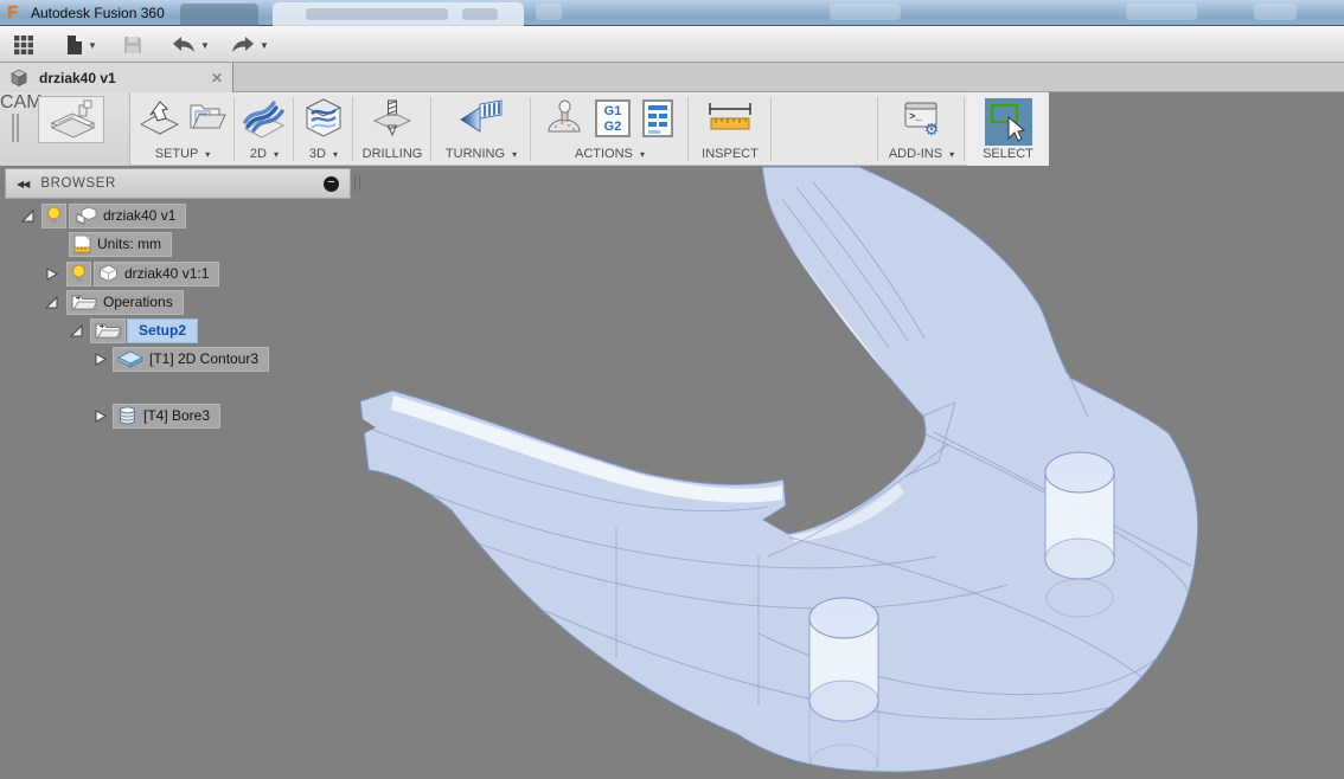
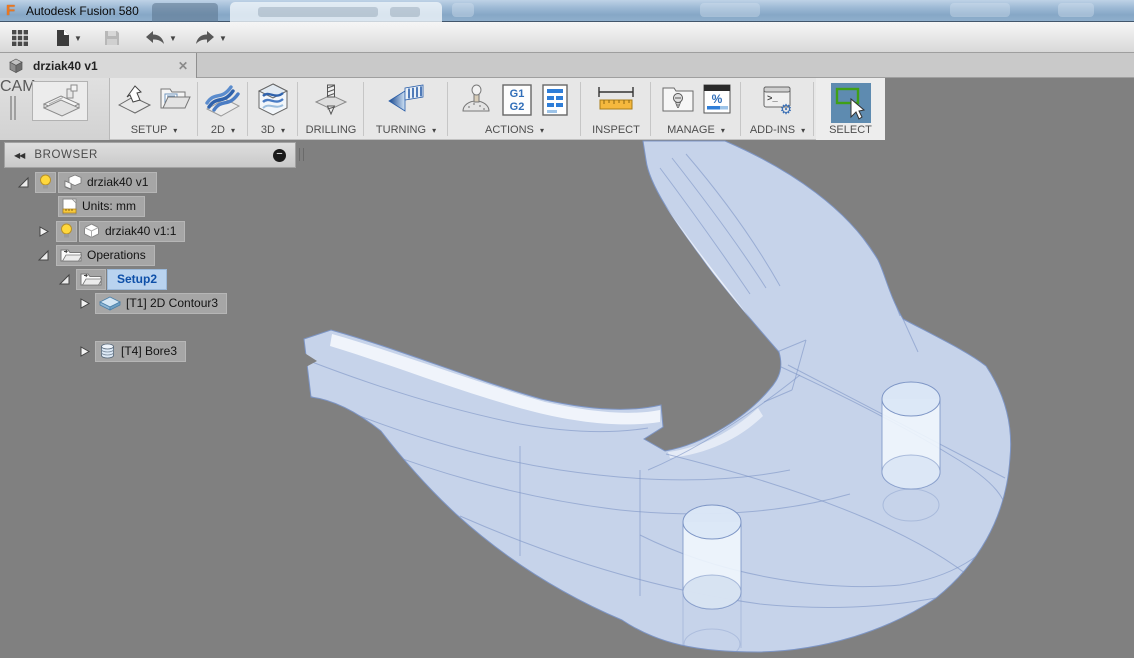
  F
- Autodesk Fusion 360
+ Autodesk Fusion 580
  ▼
  ▼
  ▼
  drziak40 v1
  ✕
  CAM
  SETUP ▾
  2D ▾
  3D ▾
  DRILLING
  TURNING ▾
  G1
  G2
  ACTIONS ▾
  INSPECT
+ %
+ MANAGE ▾
  >_
  ⚙
  ADD-INS ▾
  SELECT
  ◀◀
  BROWSER
  −
  drziak40 v1
  Units: mm
  drziak40 v1:1
  Operations
  Setup2
  [T1] 2D Contour3
  [T4] Bore3
